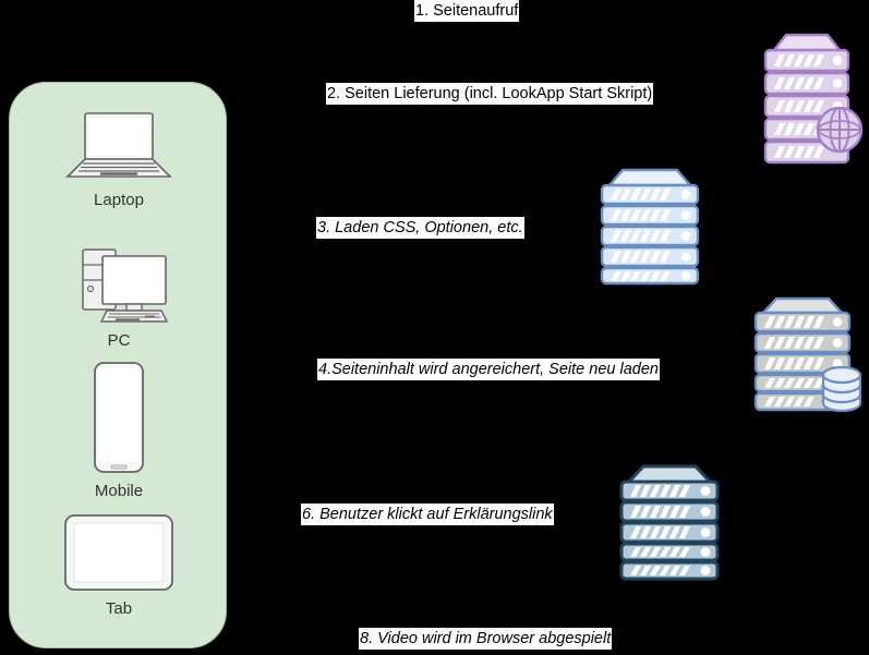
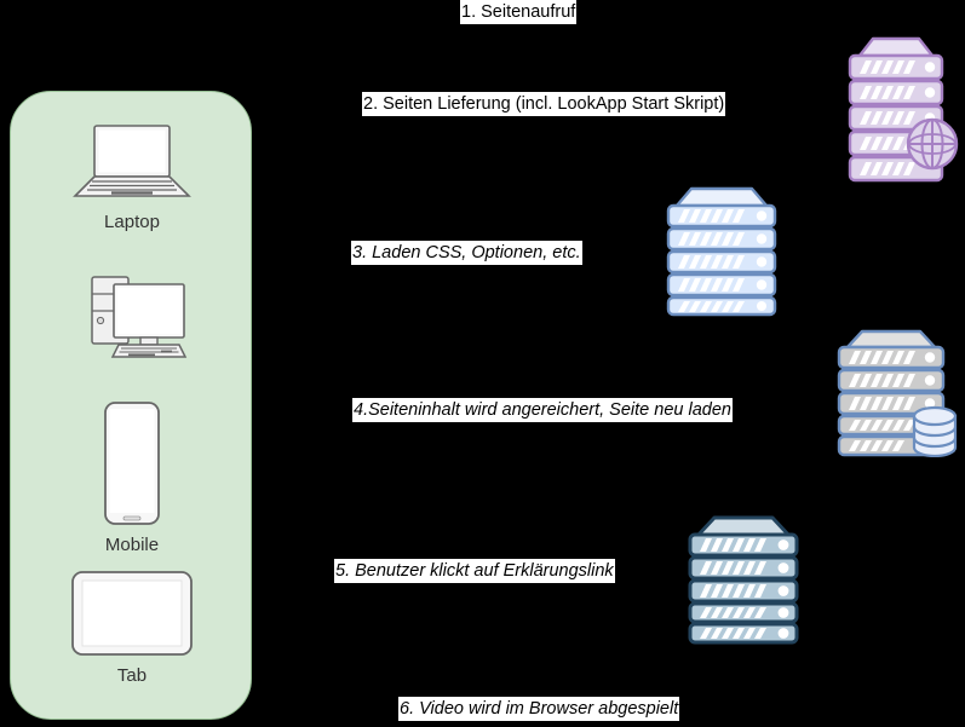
  Laptop
- PC
  Mobile
  Tab
  1. Seitenaufruf
  2. Seiten Lieferung (incl. LookApp Start Skript)
  3. Laden CSS, Optionen, etc.
  4.Seiteninhalt wird angereichert, Seite neu laden
- 6. Benutzer klickt auf Erklärungslink
+ 5. Benutzer klickt auf Erklärungslink
- 8. Video wird im Browser abgespielt
+ 6. Video wird im Browser abgespielt
